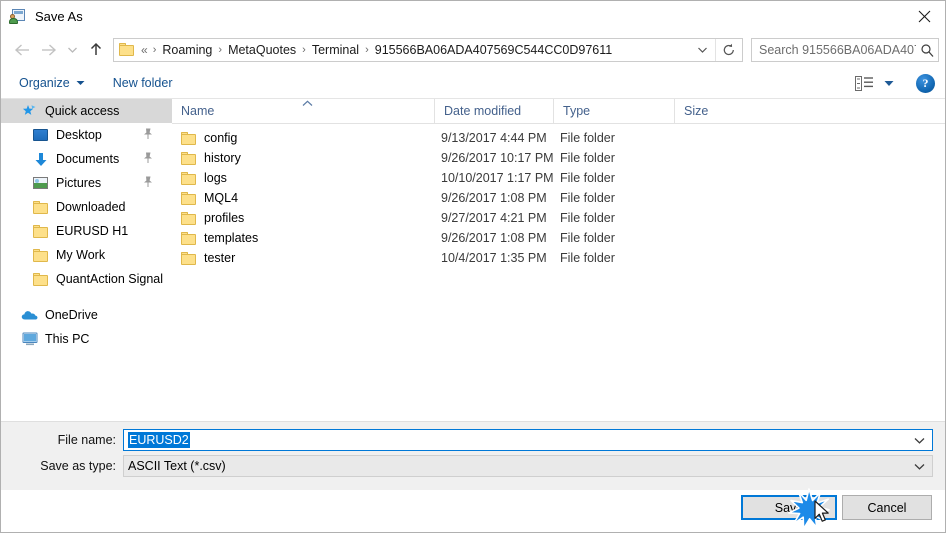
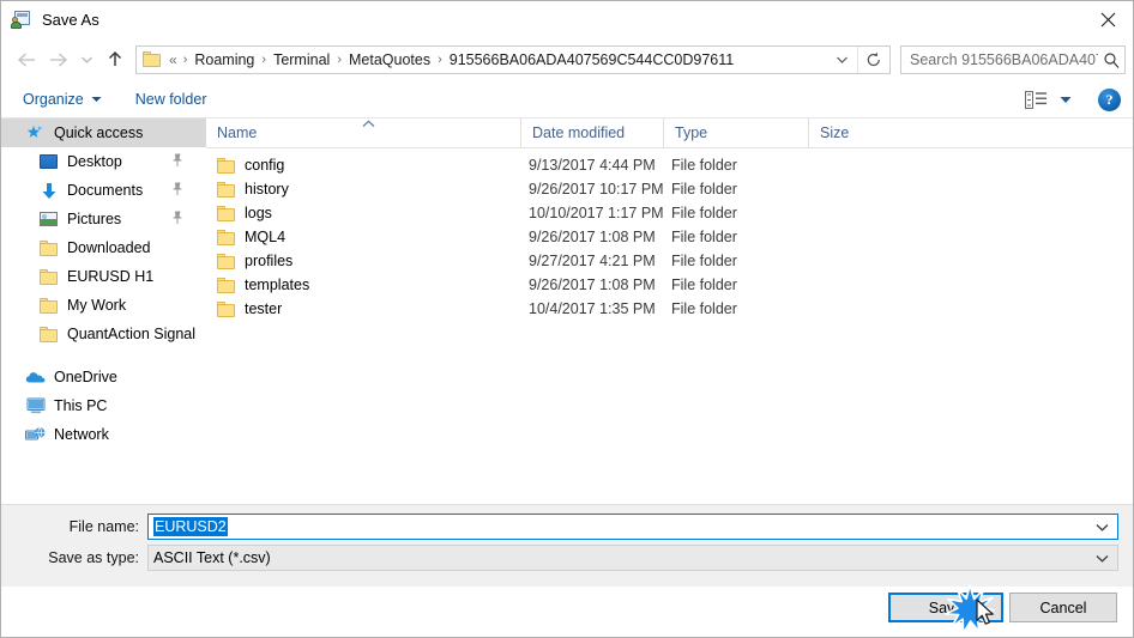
  Save As
  «
  ›
  Roaming
  ›
- MetaQuotes
+ Terminal
  ›
- Terminal
+ MetaQuotes
  ›
  915566BA06ADA407569C544CC0D97611
  Search 915566BA06ADA40
  Organize
  New folder
  ?
  Quick access
  Desktop
  Documents
  Pictures
  Downloaded
  EURUSD H1
  My Work
  QuantAction Signal
  OneDrive
  This PC
+ Network
  Name
  Date modified
  Type
  Size
  config
  9/13/2017 4:44 PM
  File folder
  history
  9/26/2017 10:17 PM
  File folder
  logs
  10/10/2017 1:17 PM
  File folder
  MQL4
  9/26/2017 1:08 PM
  File folder
  profiles
  9/27/2017 4:21 PM
  File folder
  templates
  9/26/2017 1:08 PM
  File folder
  tester
  10/4/2017 1:35 PM
  File folder
  File name:
  EURUSD2
  Save as type:
  ASCII Text (*.csv)
  Sav
  Cancel
